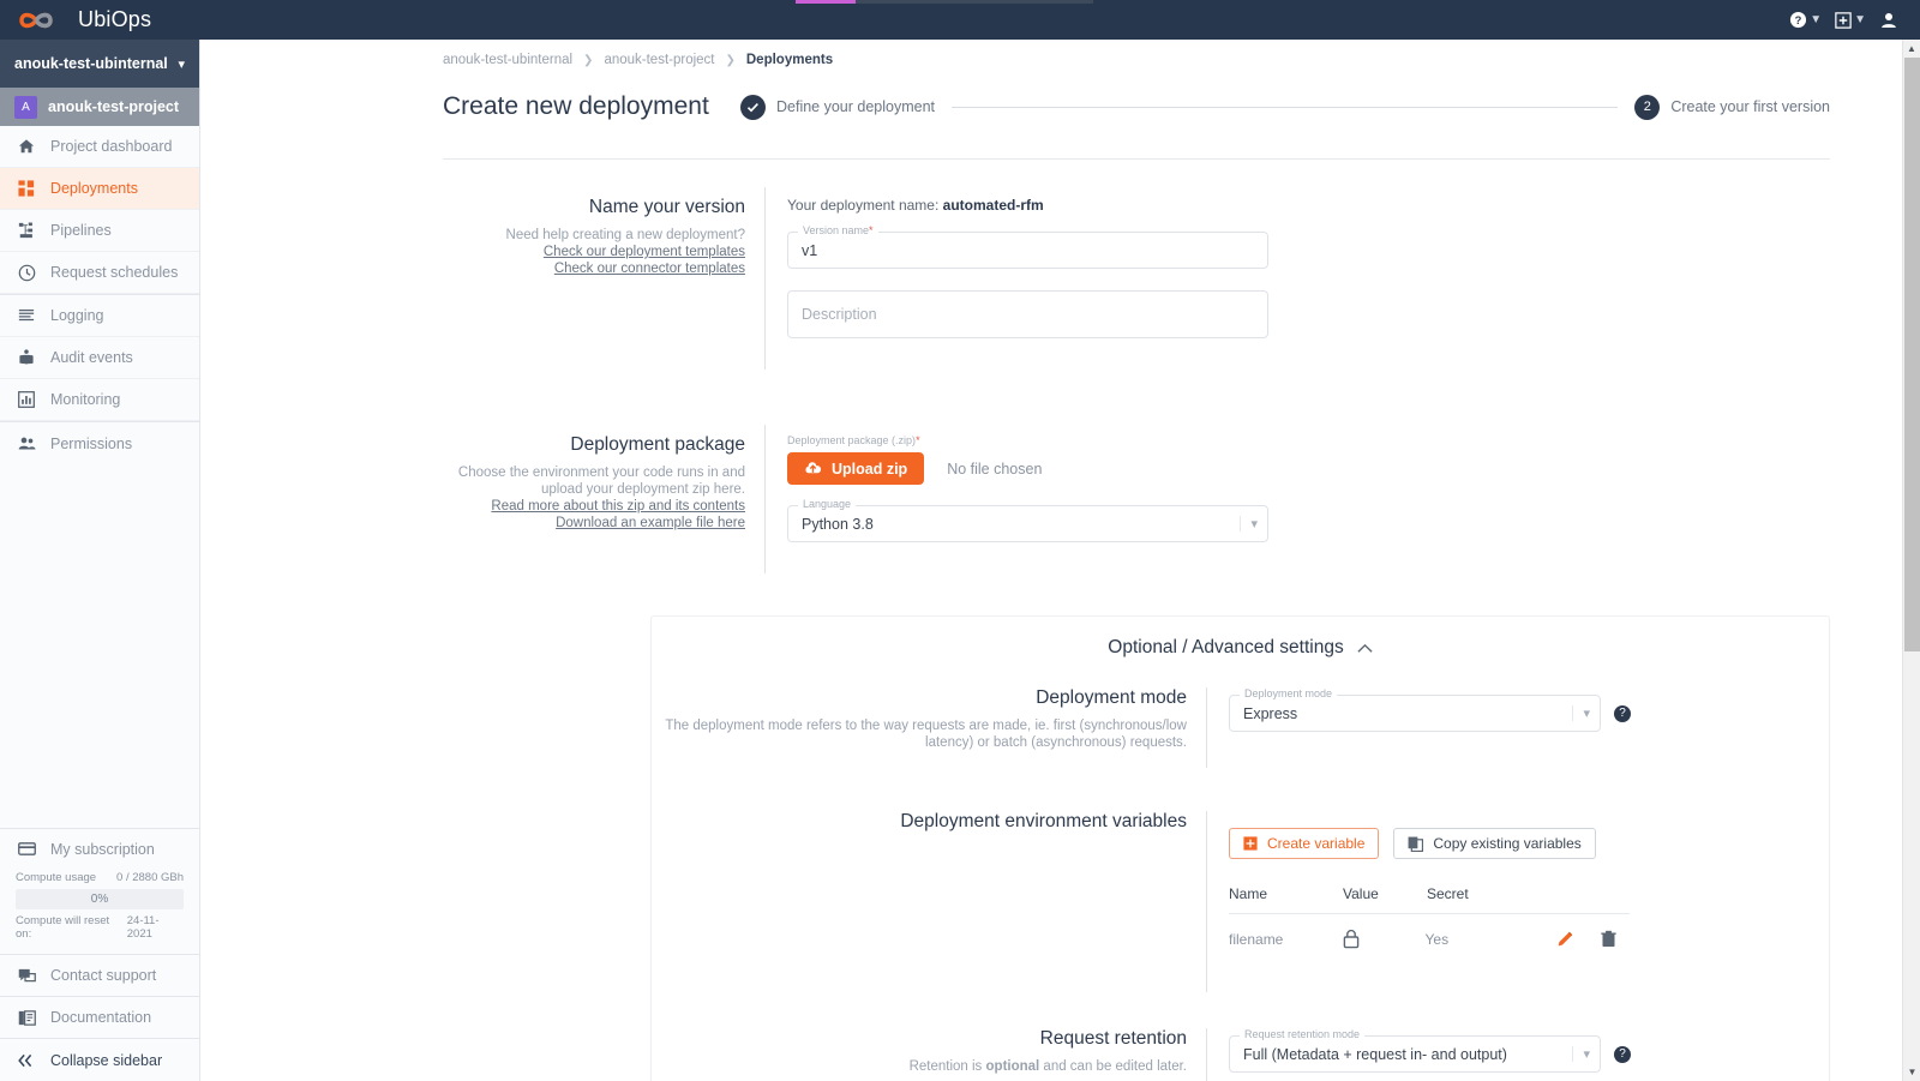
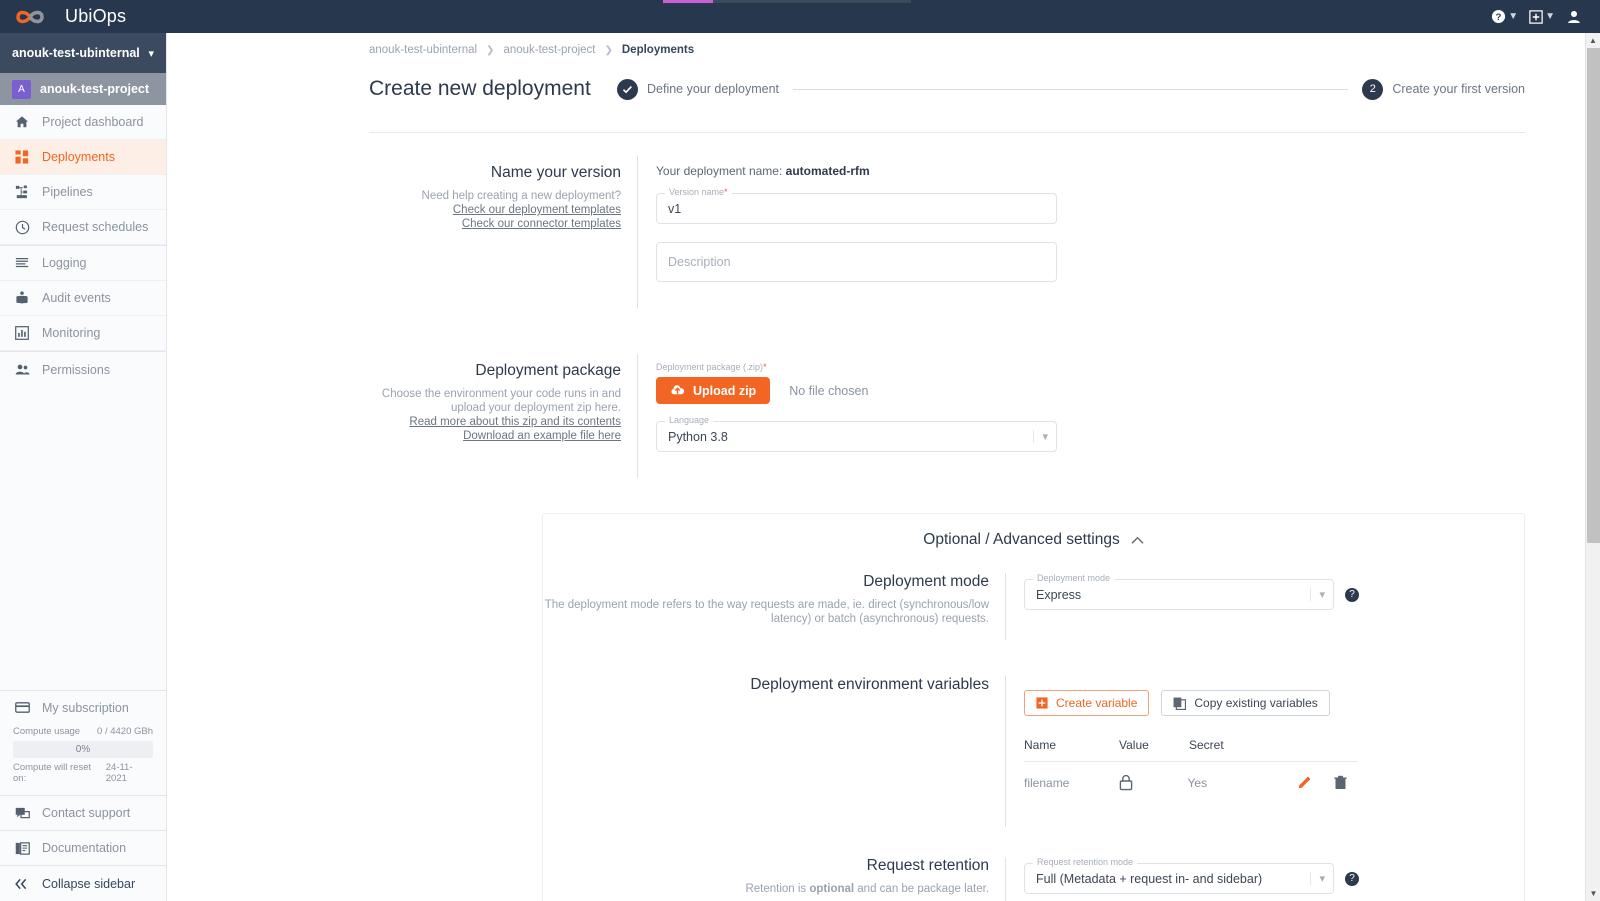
  UbiOps
  ?
  ▼
  ▼
  anouk-test-ubinternal
  ▾
  A
  anouk-test-project
  Project dashboard
  Deployments
  Pipelines
  Request schedules
  Logging
  Audit events
  Monitoring
  Permissions
  My subscription
  Compute usage
- 0 / 2880 GBh
+ 0 / 4420 GBh
  0%
  Compute will reset on:
  24-11-2021
  Contact support
  Documentation
  Collapse sidebar
  anouk-test-ubinternal
  ❯
  anouk-test-project
  ❯
  Deployments
  Create new deployment
  Define your deployment
  2
  Create your first version
  Name your version
  Need help creating a new deployment?
  Check our deployment templates
  Check our connector templates
  Your deployment name: automated-rfm
  Version name*
  v1
  Description
  Deployment package
  Choose the environment your code runs in and upload your deployment zip here.
  Read more about this zip and its contents
  Download an example file here
  Deployment package (.zip)*
  Upload zip
  No file chosen
  Language
  Python 3.8
  ▾
  Optional / Advanced settings
  Deployment mode
- The deployment mode refers to the way requests are made, ie. first (synchronous/low latency) or batch (asynchronous) requests.
+ The deployment mode refers to the way requests are made, ie. direct (synchronous/low latency) or batch (asynchronous) requests.
  Deployment mode
  Express
  ▾
  ?
  Deployment environment variables
  Create variable
  Copy existing variables
  Name
  Value
  Secret
  filename
  Yes
  Request retention
- Retention is optional and can be edited later.
+ Retention is optional and can be package later.
  Request retention mode
- Full (Metadata + request in- and output)
+ Full (Metadata + request in- and sidebar)
  ▾
  ?
  ▲
  ▼
